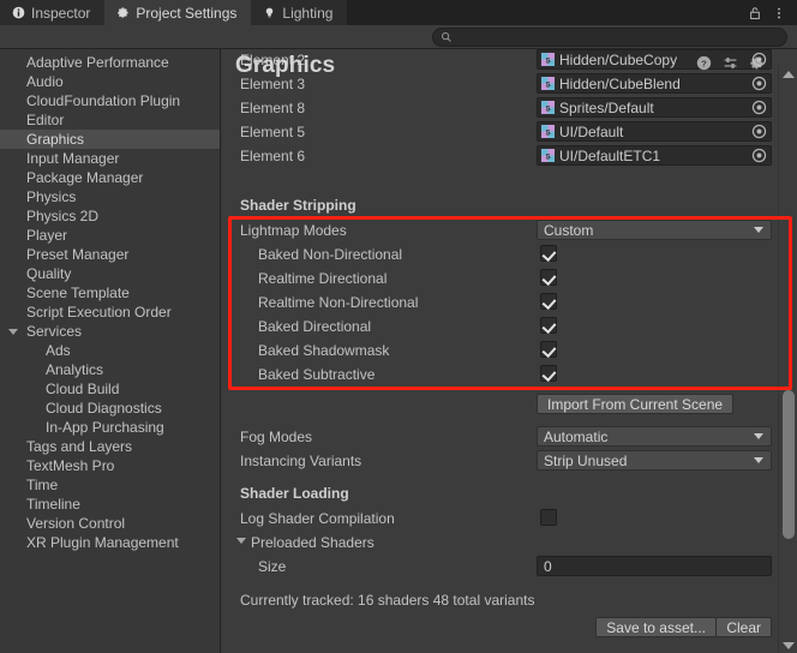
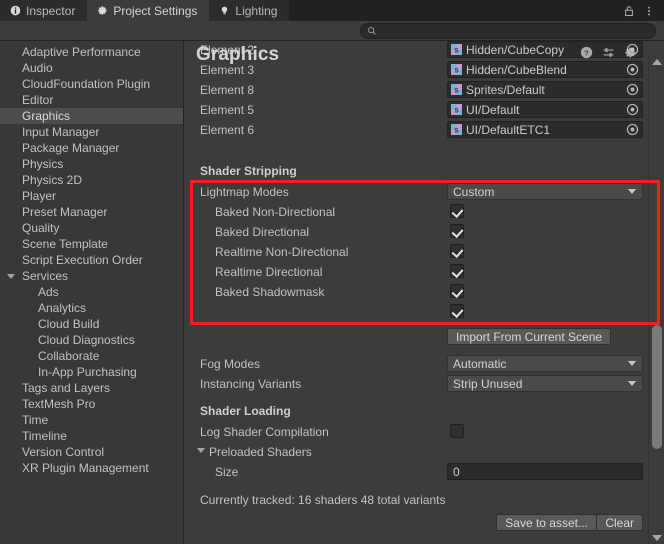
  Inspector
  Project Settings
  Lighting
  Adaptive Performance
  Audio
  CloudFoundation Plugin
  Editor
  Graphics
  Input Manager
  Package Manager
  Physics
  Physics 2D
  Player
  Preset Manager
  Quality
  Scene Template
  Script Execution Order
  Services
  Ads
  Analytics
  Cloud Build
  Cloud Diagnostics
+ Collaborate
  In-App Purchasing
  Tags and Layers
  TextMesh Pro
  Time
  Timeline
  Version Control
  XR Plugin Management
  Graphics
  ?
  Element 2
  Hidden/CubeCopy
  Element 3
  Hidden/CubeBlend
  Element 8
  Sprites/Default
  Element 5
  UI/Default
  Element 6
  UI/DefaultETC1
  Shader Stripping
  Lightmap Modes
  Custom
  Baked Non-Directional
- Realtime Directional
+ Baked Directional
  Realtime Non-Directional
- Baked Directional
+ Realtime Directional
  Baked Shadowmask
- Baked Subtractive
  Import From Current Scene
  Fog Modes
  Automatic
  Instancing Variants
  Strip Unused
  Shader Loading
  Log Shader Compilation
  Preloaded Shaders
  Size
  0
  Currently tracked: 16 shaders 48 total variants
  Clear
  Save to asset...
